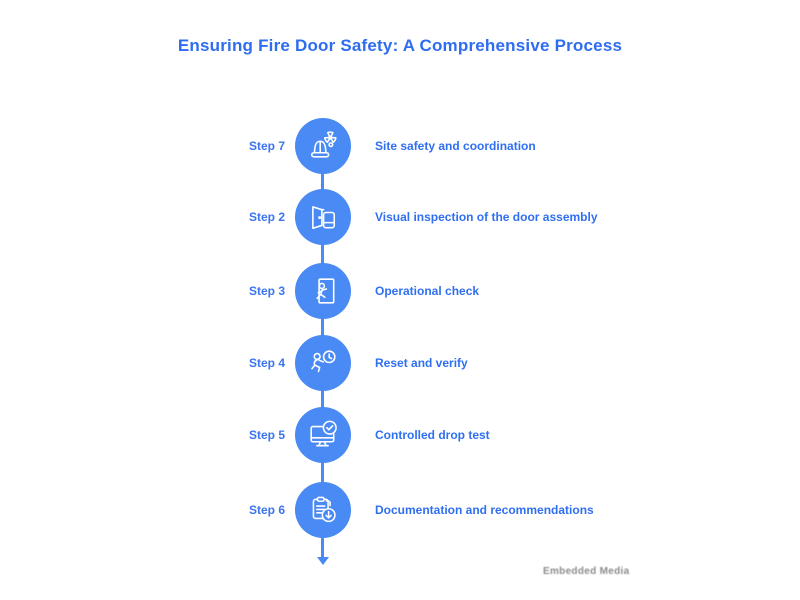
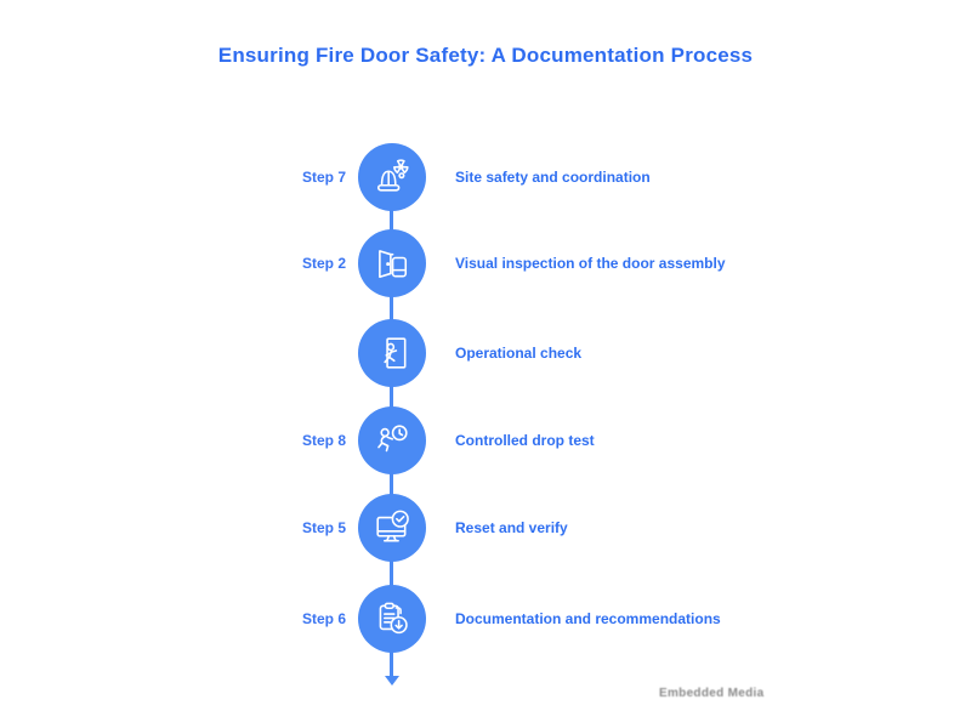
- Ensuring Fire Door Safety: A Comprehensive Process
+ Ensuring Fire Door Safety: A Documentation Process
  Step 7
  Site safety and coordination
  Step 2
  Visual inspection of the door assembly
- Step 3
  Operational check
- Step 4
+ Step 8
- Reset and verify
+ Controlled drop test
  Step 5
- Controlled drop test
+ Reset and verify
  Step 6
  Documentation and recommendations
  Embedded Media
